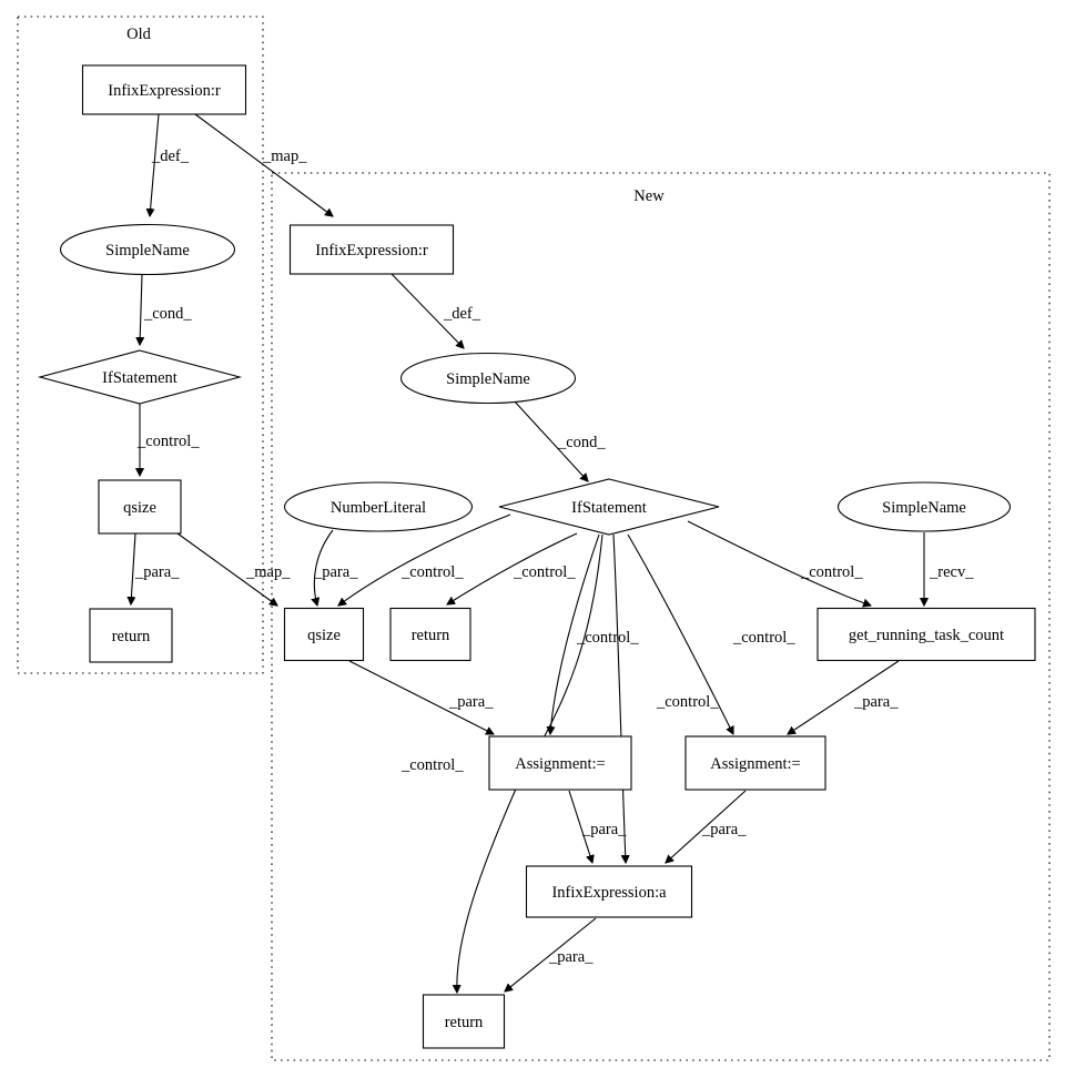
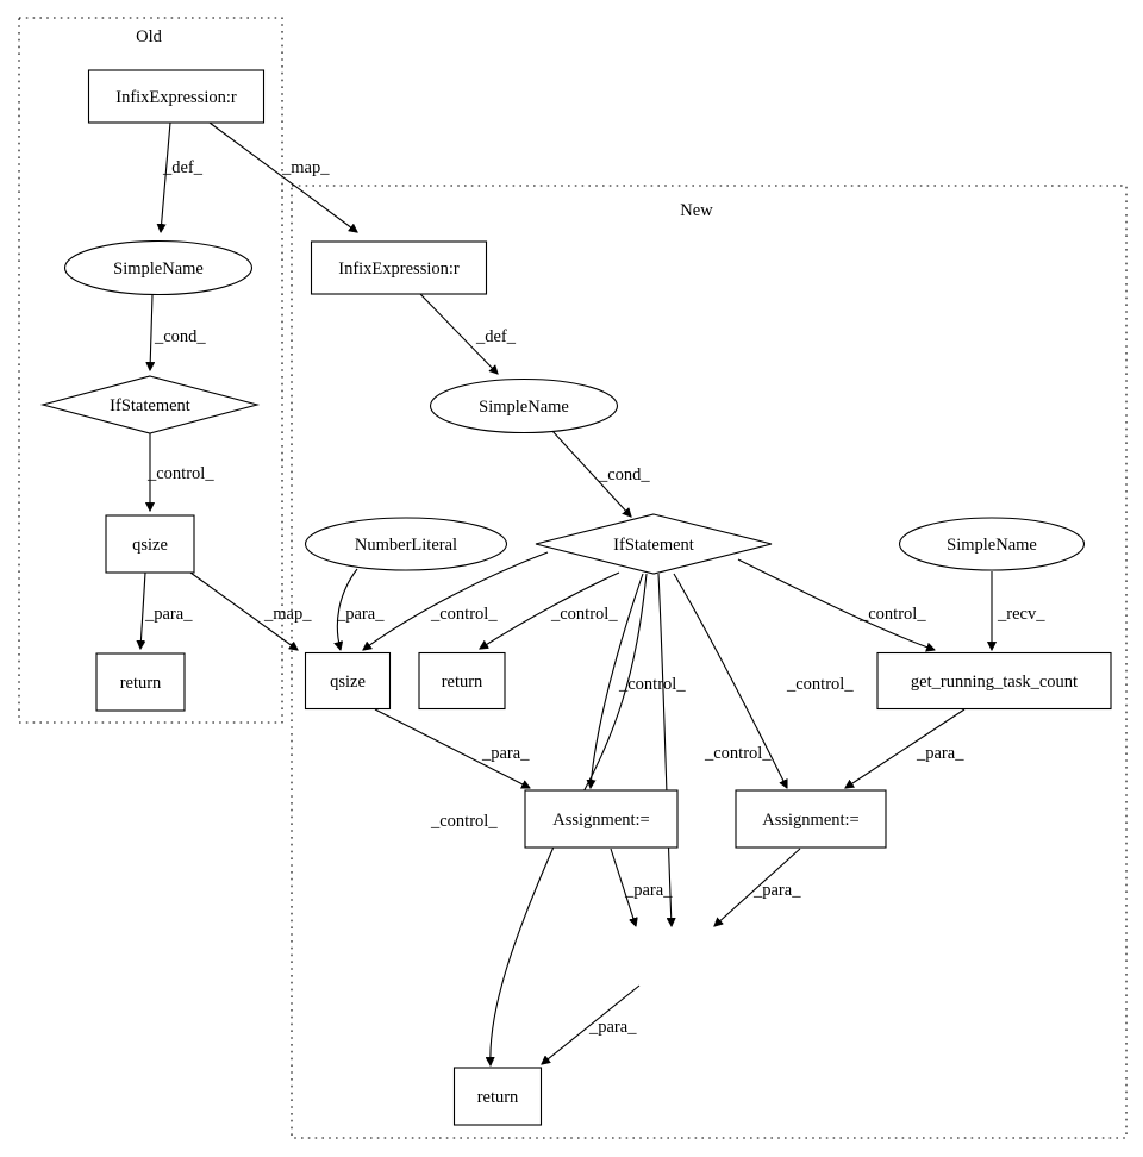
  Old
  New
  InfixExpression:r
  SimpleName
  IfStatement
  qsize
  return
  InfixExpression:r
  SimpleName
  NumberLiteral
  IfStatement
  SimpleName
  qsize
  return
  get_running_task_count
  Assignment:=
  Assignment:=
- InfixExpression:a
  return
  _def_
  _map_
  _cond_
  _control_
  _para_
  _map_
  _def_
  _cond_
  _para_
  _control_
  _control_
  _control_
  _control_
  _control_
  _control_
  _control_
  _recv_
  _para_
  _para_
  _para_
  _para_
  _para_
